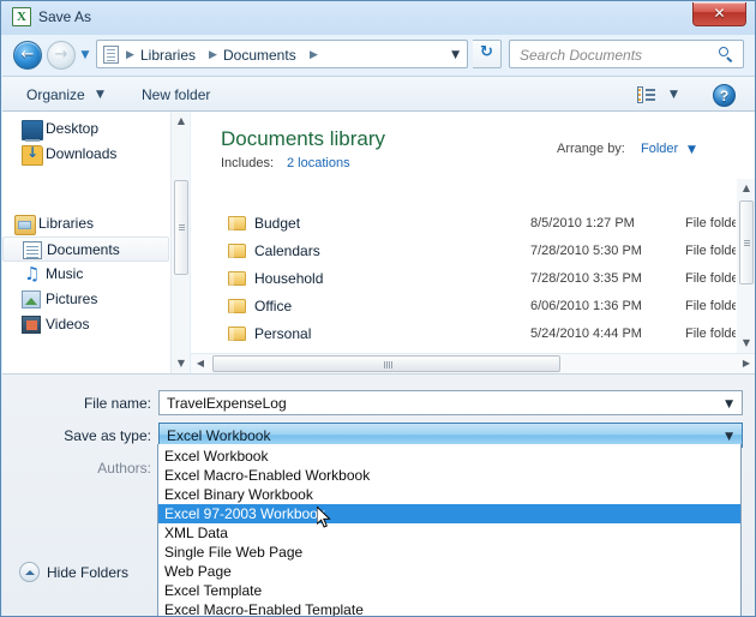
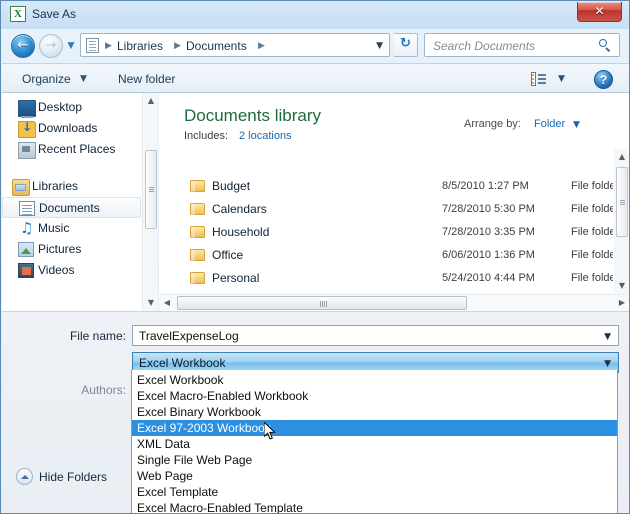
  X
  Save As
  ←
  →
  ▼
  ▶
  Libraries
  ▶
  Documents
  ▶
  ▼
  Search Documents
  Organize
  ▼
  New folder
  ▼
  Desktop
  Downloads
+ Recent Places
  Libraries
  Documents
  Music
  Pictures
  Videos
  ▲
  ▼
  Documents library
  Includes:
  2 locations
  Arrange by:
  Folder
  ▼
  Budget
  8/5/2010 1:27 PM
  File folde
  Calendars
  7/28/2010 5:30 PM
  File folde
  Household
  7/28/2010 3:35 PM
  File folde
  Office
  6/06/2010 1:36 PM
  File folde
  Personal
  5/24/2010 4:44 PM
  File folde
  ▲
  ▼
  ◀
  ▶
  File name:
  TravelExpenseLog
  ▼
- Save as type:
  Excel Workbook
  ▼
  Authors:
  Hide Folders
  Excel Workbook
  Excel Macro-Enabled Workbook
  Excel Binary Workbook
  Excel 97-2003 Workboo
  XML Data
  Single File Web Page
  Web Page
  Excel Template
  Excel Macro-Enabled Template
